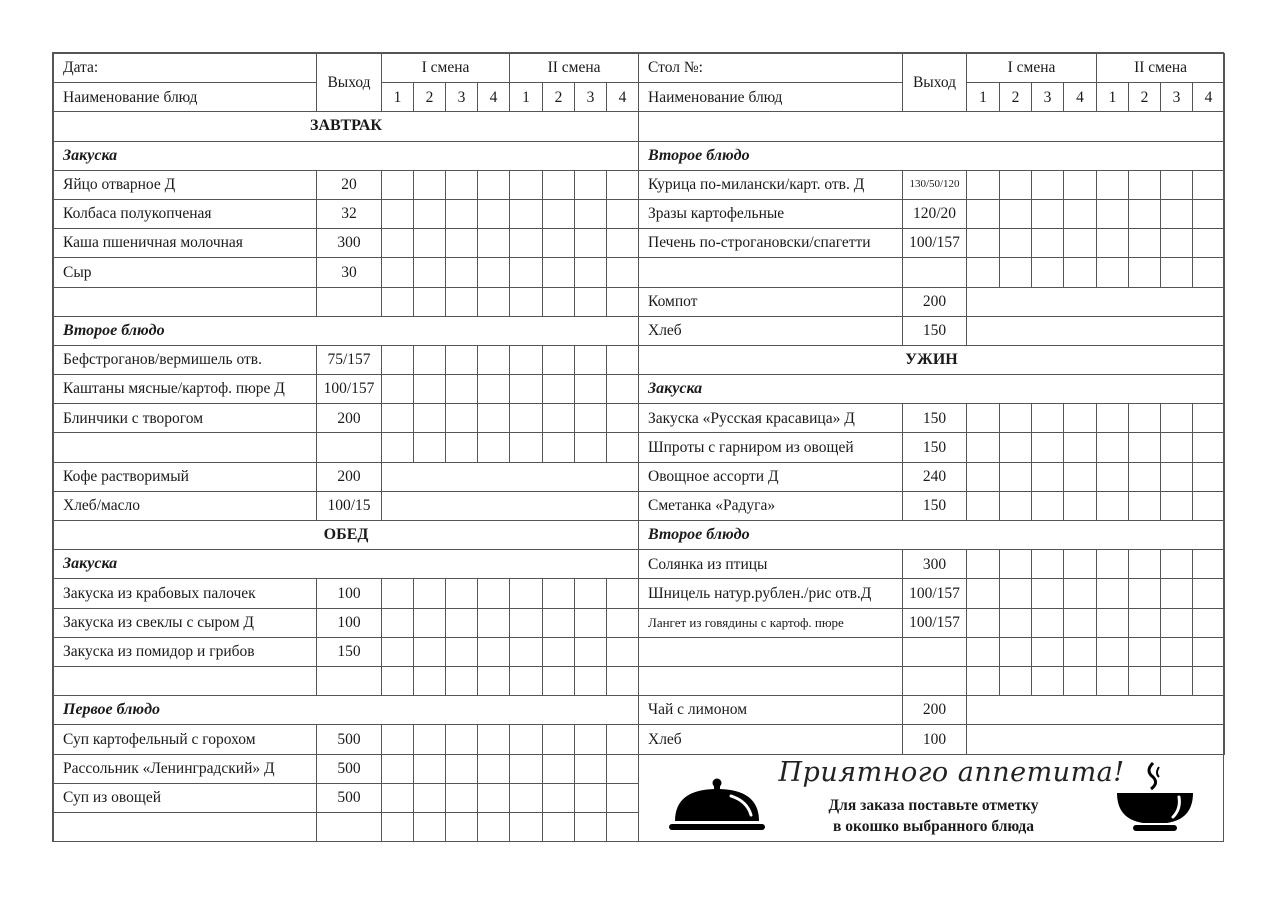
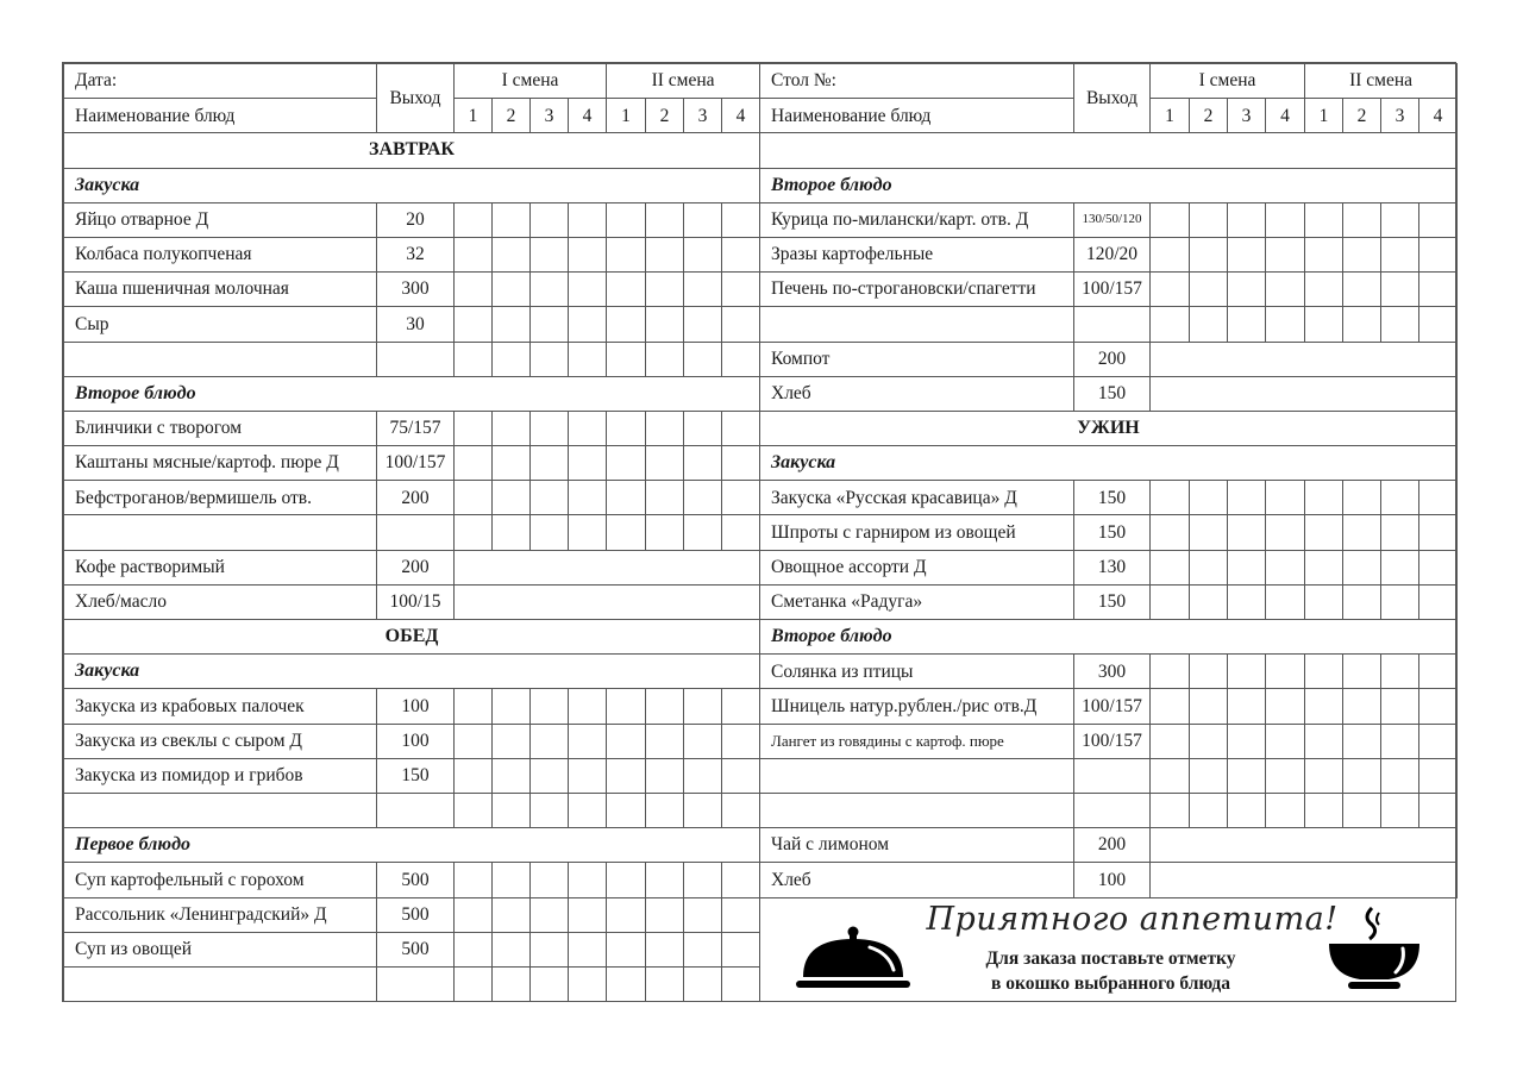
  Дата:	Выход	I смена	II смена
  Наименование блюд	1	2	3	4	1	2	3	4
  ЗАВТРАК
  Закуска
  Яйцо отварное Д	20
  Колбаса полукопченая	32
  Каша пшеничная молочная	300
  Сыр	30
  Второе блюдо
- Бефстроганов/вермишель отв.	75/157
+ Блинчики с творогом	75/157
  Каштаны мясные/картоф. пюре Д	100/157
- Блинчики с творогом	200
+ Бефстроганов/вермишель отв.	200
  Кофе растворимый	200
  Хлеб/масло	100/15
  ОБЕД
  Закуска
  Закуска из крабовых палочек	100
  Закуска из свеклы с сыром Д	100
  Закуска из помидор и грибов	150
  Первое блюдо
  Суп картофельный с горохом	500
  Рассольник «Ленинградский» Д	500
  Суп из овощей	500
  Стол №:	Выход	I смена	II смена
  Наименование блюд	1	2	3	4	1	2	3	4
  Второе блюдо
  Курица по-милански/карт. отв. Д	130/50/120
  Зразы картофельные	120/20
  Печень по-строгановски/спагетти	100/157
  Компот	200
  Хлеб	150
  УЖИН
  Закуска
  Закуска «Русская красавица» Д	150
  Шпроты с гарниром из овощей	150
- Овощное ассорти Д	240
+ Овощное ассорти Д	130
  Сметанка «Радуга»	150
  Второе блюдо
  Солянка из птицы	300
  Шницель натур.рублен./рис отв.Д	100/157
  Лангет из говядины с картоф. пюре	100/157
  Чай с лимоном	200
  Хлеб	100
  Приятного аппетита Для заказа поставьте отметку в окошко выбранного блюда
